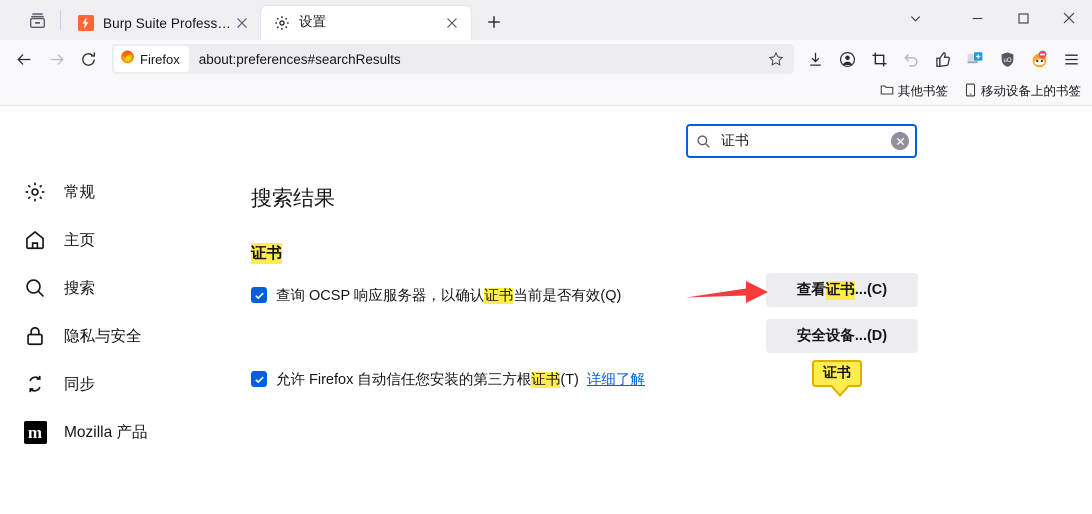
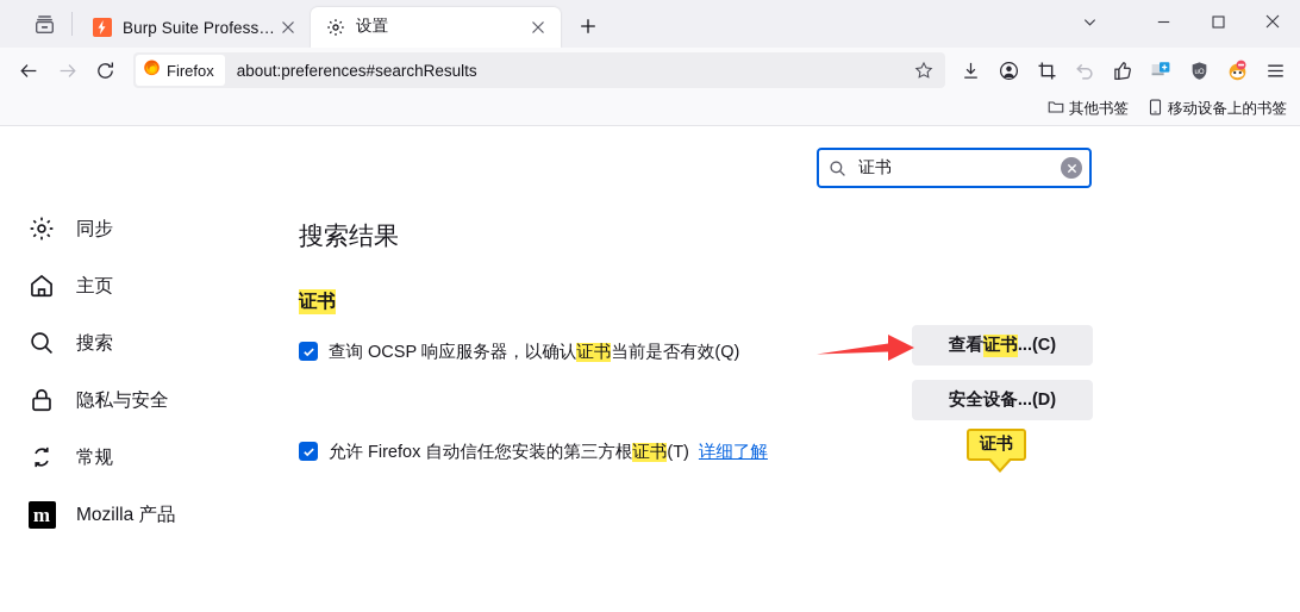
  Burp Suite Professio
  设置
  Firefox
  about:preferences#searchResults
  其他书签
  移动设备上的书签
  证书
- 常规
+ 同步
  主页
  搜索
  隐私与安全
- 同步
+ 常规
  m
  Mozilla 产品
  搜索结果
  证书
  查询 OCSP 响应服务器，以确认证书当前是否有效(Q)
  允许 Firefox 自动信任您安装的第三方根证书(T) 详细了解
  查看
  证书
  ...(C)
  安全设备...(D)
  证书
